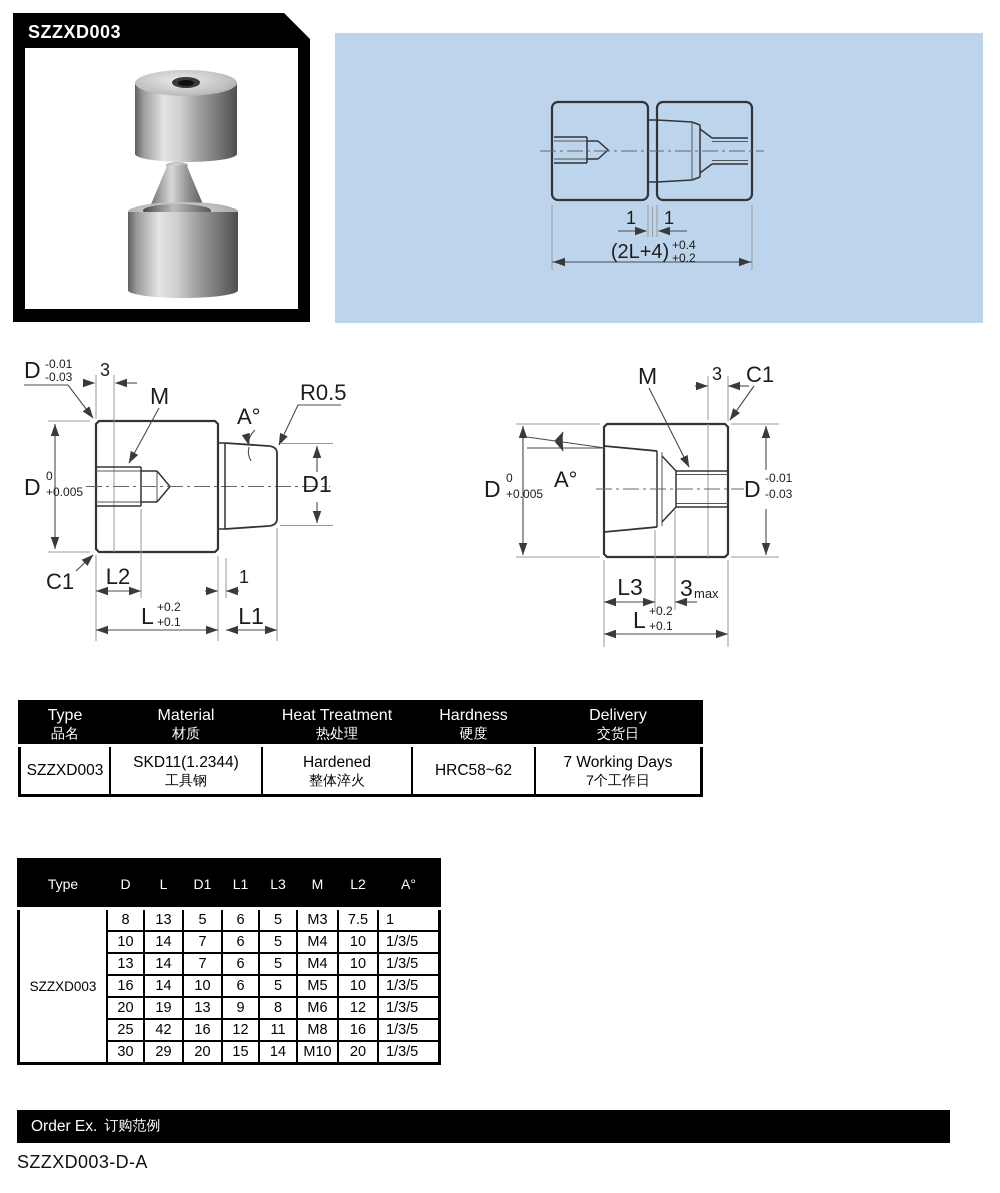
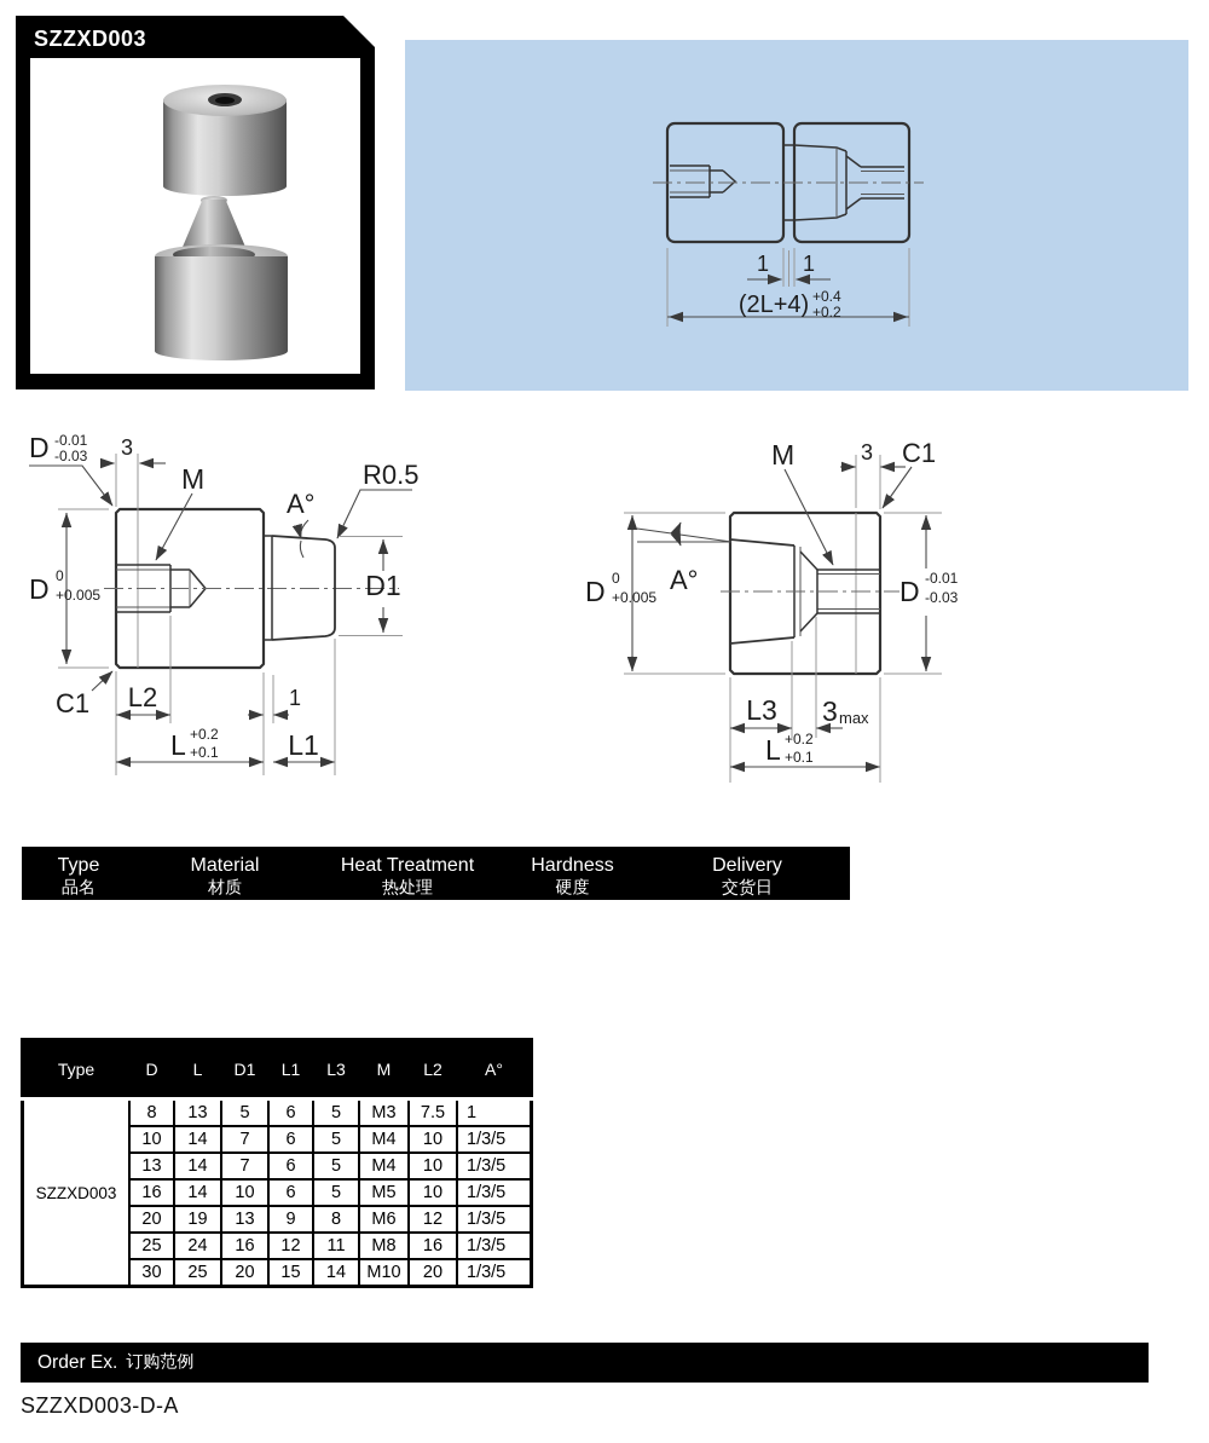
  SZZXD003
  1
  1
  (2L+4)
  +0.4
  +0.2
  D
  -0.01
  -0.03
  3
  M
  A°
  R0.5
  D
  0
  +0.005
  D1
  C1
  L2
  1
  L
  +0.2
  +0.1
  L1
  M
  3
  C1
  D
  0
  +0.005
  A°
  D
  -0.01
  -0.03
  L3
  3
  max
  L
  +0.2
  +0.1
  Type 品名	Material 材质	Heat Treatment 热处理	Hardness 硬度	Delivery 交货日
- SZZXD003	SKD11(1.2344) 工具钢	Hardened 整体淬火	HRC58~62	7 Working Days 7个工作日
  Type	D	L	D1	L1	L3	M	L2	A°
  SZZXD003	8	13	5	6	5	M3	7.5	1
  10	14	7	6	5	M4	10	1/3/5
  13	14	7	6	5	M4	10	1/3/5
  16	14	10	6	5	M5	10	1/3/5
  20	19	13	9	8	M6	12	1/3/5
- 25	42	16	12	11	M8	16	1/3/5
+ 25	24	16	12	11	M8	16	1/3/5
- 30	29	20	15	14	M10	20	1/3/5
+ 30	25	20	15	14	M10	20	1/3/5
  Order Ex.
  订购范例
  SZZXD003-D-A
